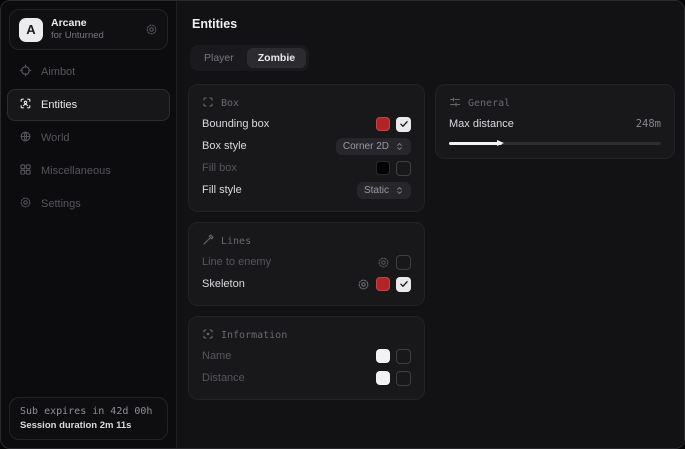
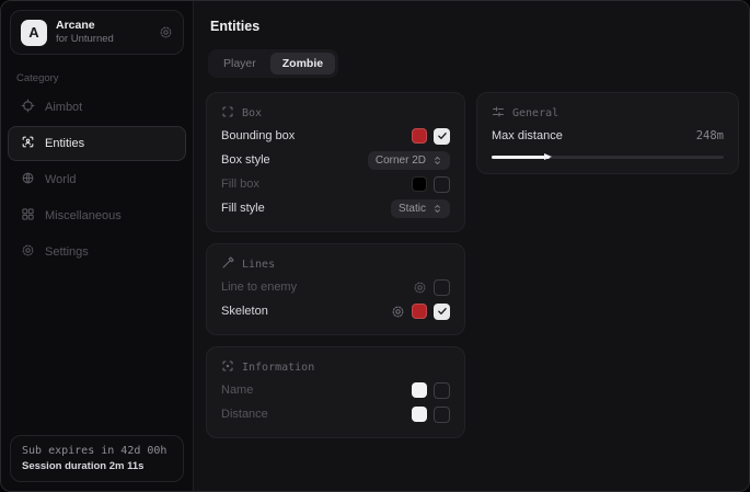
  A
  Arcane
  for Unturned
+ Category
  Aimbot
  Entities
  World
  Miscellaneous
  Settings
  Sub expires in 42d 00h
  Session duration 2m 11s
  Entities
  Player
  Zombie
  Box
  Bounding box
  Box style
  Corner 2D
  Fill box
  Fill style
  Static
  Lines
  Line to enemy
  Skeleton
  Information
  Name
  Distance
  General
  Max distance
  248m
